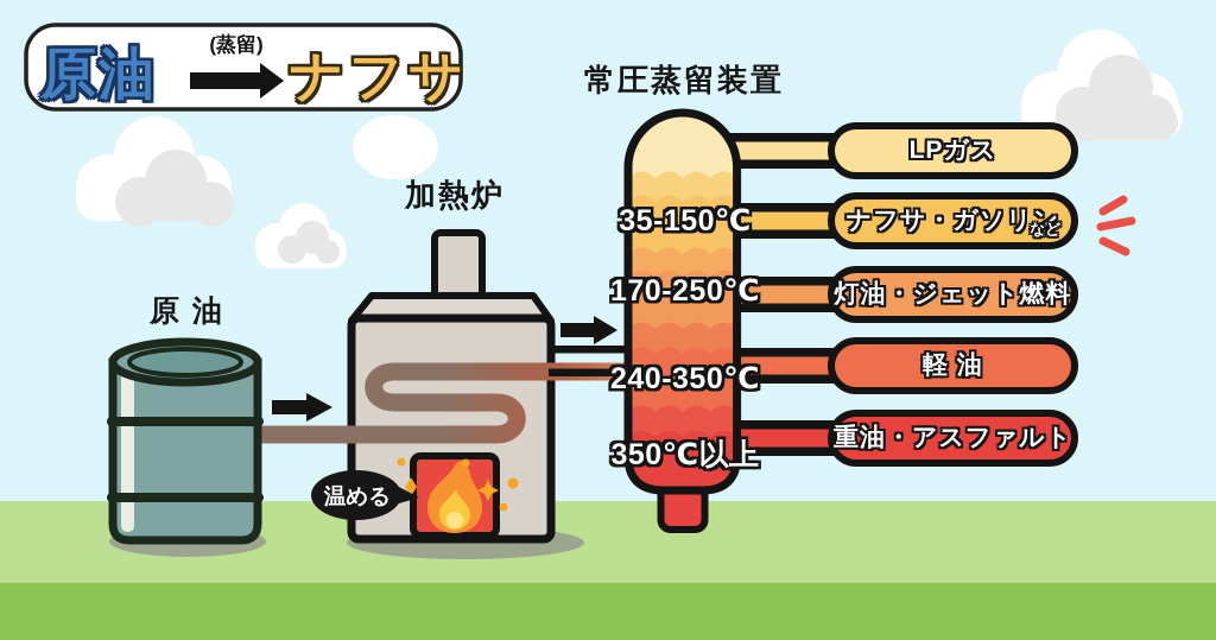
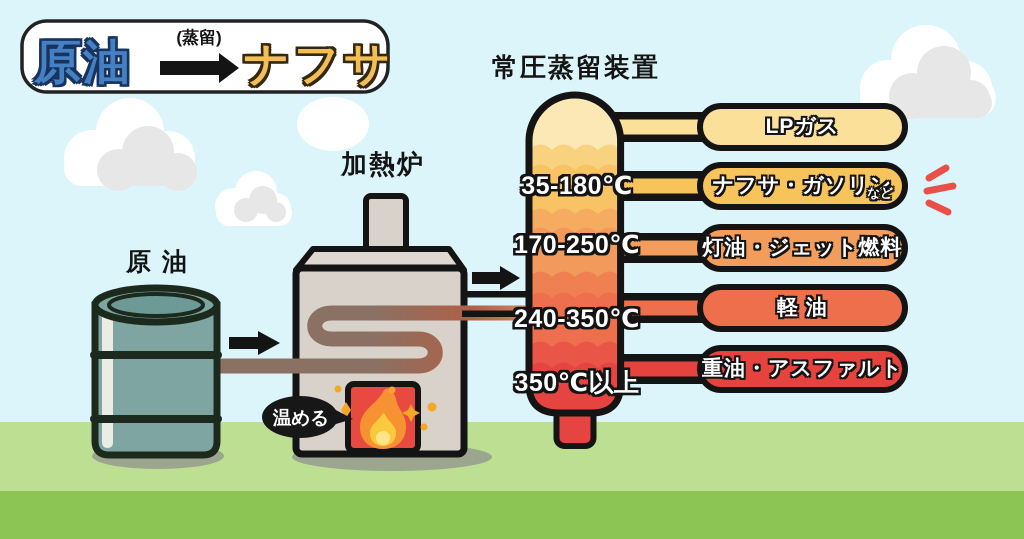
  原油
  (蒸留)
  ナフサ
  常圧蒸留装置
  加熱炉
  原 油
  温める
- 35-150℃
+ 35-180℃
  170-250℃
  240-350℃
  350℃以上
  LPガス
  ナフサ・ガソリン
  など
  灯油・ジェット燃料
  軽 油
  重油・アスファルト
